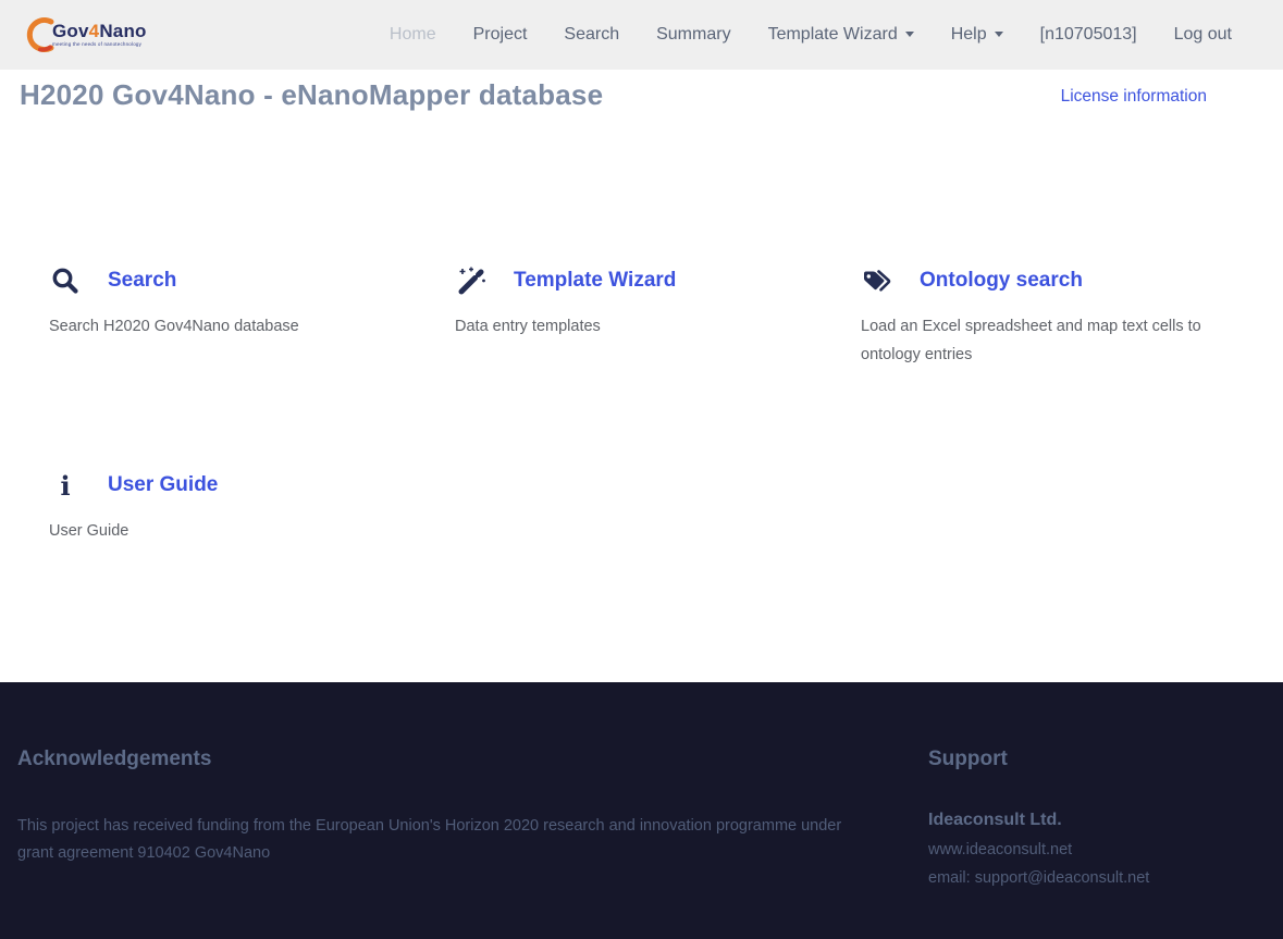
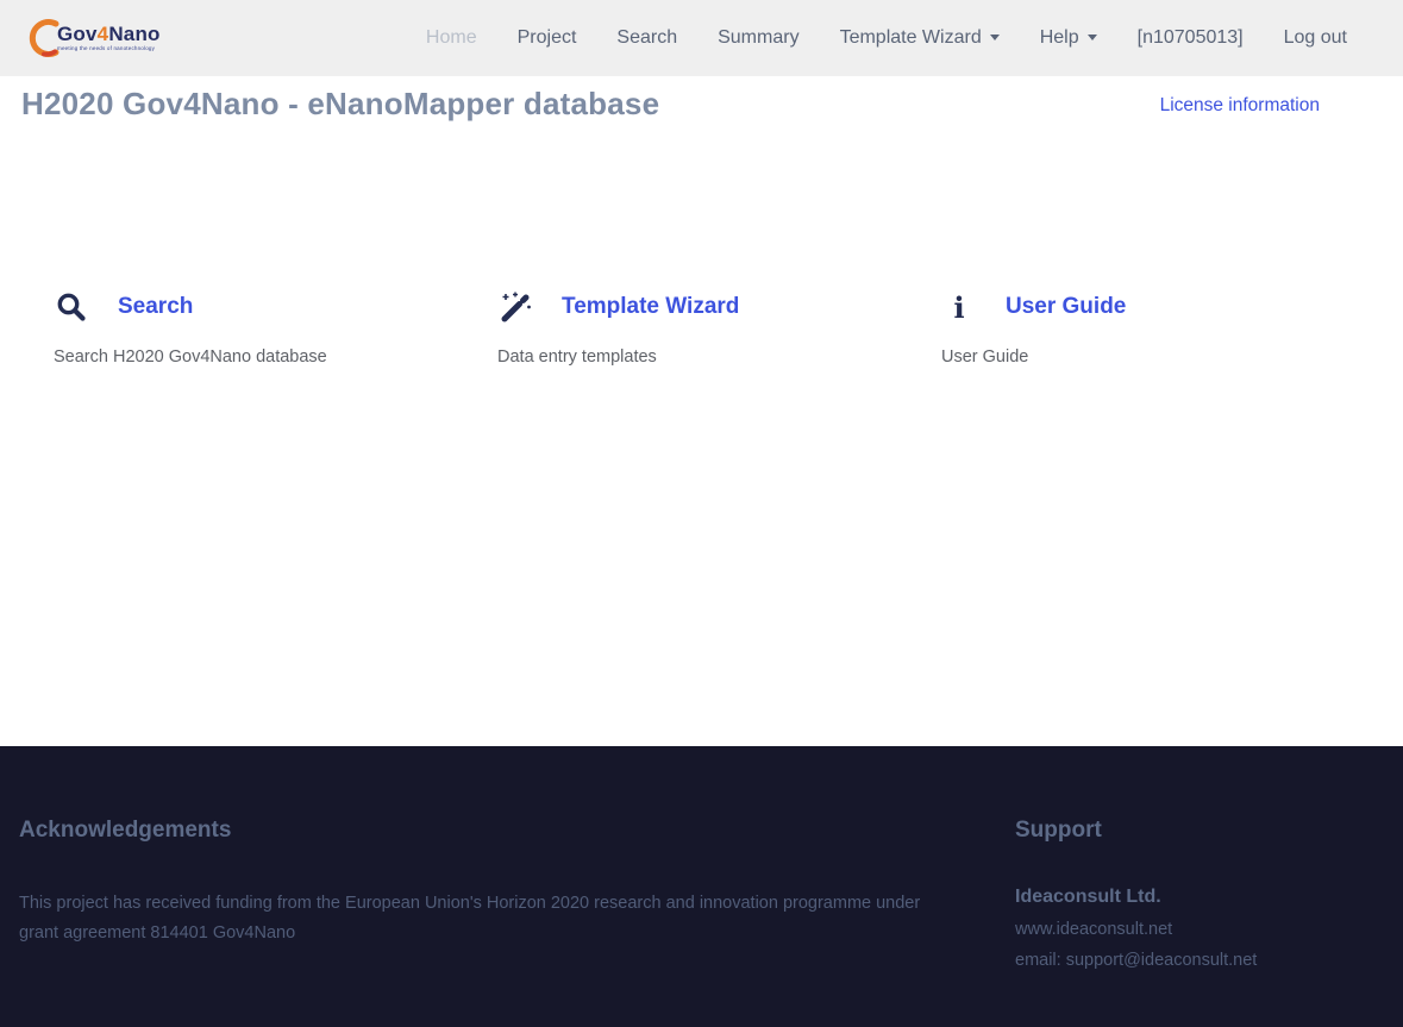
  Gov4Nano
  Home
  Project
  Search
  Summary
  Template Wizard
  Help
  [n10705013]
  Log out
  H2020 Gov4Nano - eNanoMapper database
  License information
  Search
  Search H2020 Gov4Nano database
  Template Wizard
  Data entry templates
- Ontology search
- Load an Excel spreadsheet and map text cells to ontology entries
  i
  User Guide
  User Guide
  Acknowledgements
- This project has received funding from the European Union's Horizon 2020 research and innovation programme under grant agreement 910402 Gov4Nano
+ This project has received funding from the European Union's Horizon 2020 research and innovation programme under grant agreement 814401 Gov4Nano
  Support
  Ideaconsult Ltd.
  www.ideaconsult.net
  email: support@ideaconsult.net
